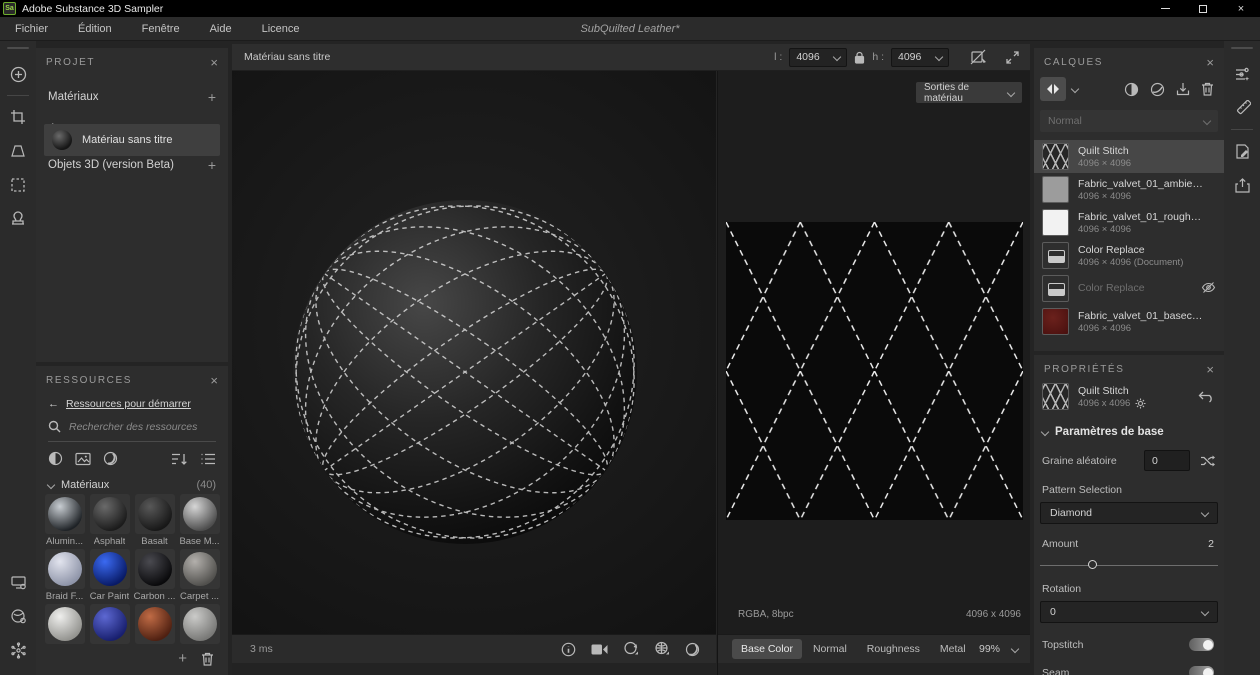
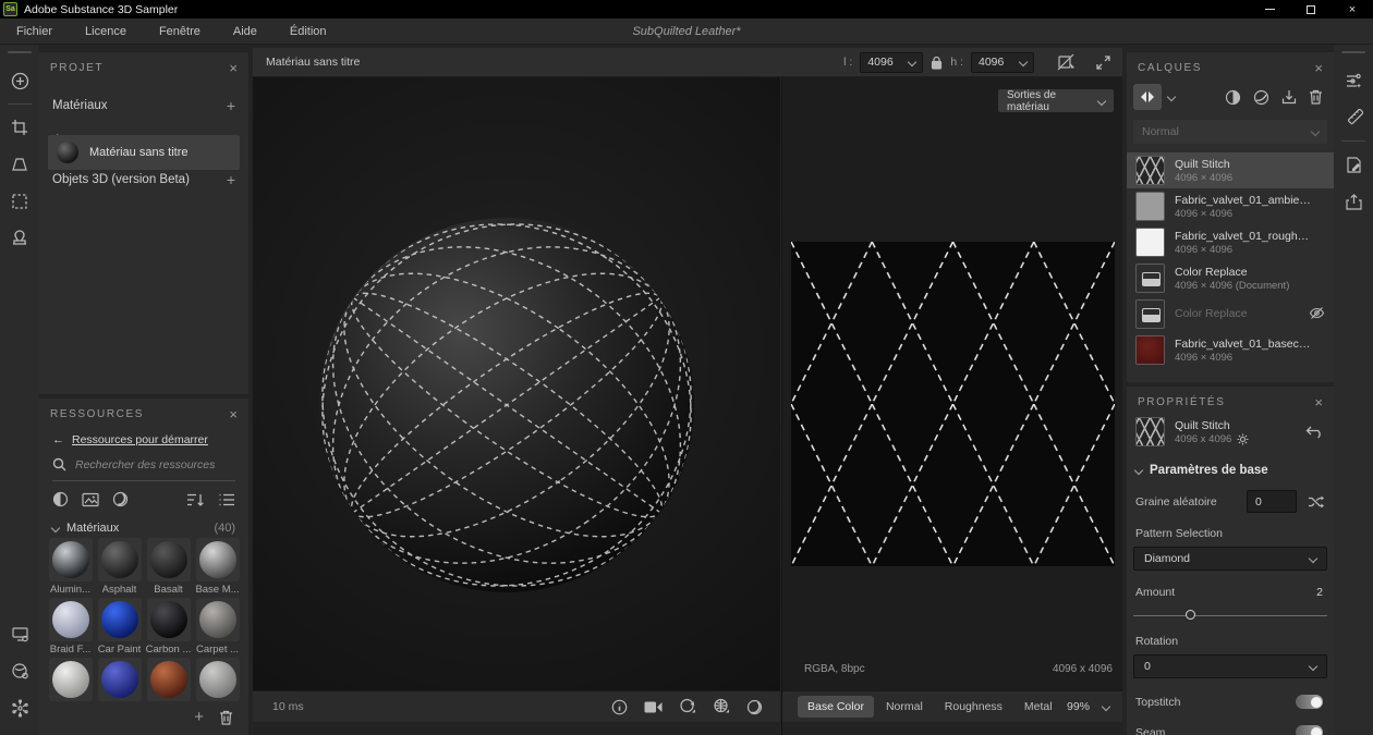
  Adobe Substance 3D Sampler
  ×
  Fichier
- Édition
+ Licence
  Fenêtre
  Aide
- Licence
+ Édition
  SubQuilted Leather*
  PROJET
  ×
  Matériaux
  +
  Objets 3D (version Beta)
  +
  Matériau sans titre
  RESSOURCES
  ×
  ←
  Ressources pour démarrer
  Rechercher des ressources
  Matériaux
  (40)
  Alumin...
  Asphalt
  Basalt
  Base M...
  Braid F...
  Car Paint
  Carbon ...
  Carpet ...
  +
  Matériau sans titre
  l :
  4096
  h :
  4096
- 3 ms
+ 10 ms
  Sorties de matériau
  RGBA, 8bpc
  4096 x 4096
  Base Color
  Normal
  Roughness
  Metal
  99%
  CALQUES
  ×
  Normal
  Quilt Stitch
  4096 × 4096
  4096 × 4096
  Fabric_valvet_01_roughnes
  4096 × 4096
  Color Replace
  4096 × 4096 (Document)
  Color Replace
  Fabric_valvet_01_basecolo
  4096 × 4096
  PROPRIÉTÉS
  ×
  Quilt Stitch
  4096 x 4096
  Paramètres de base
  Graine aléatoire
  0
  Pattern Selection
  Diamond
  Amount
  2
  Rotation
  0
  Topstitch
  Seam
